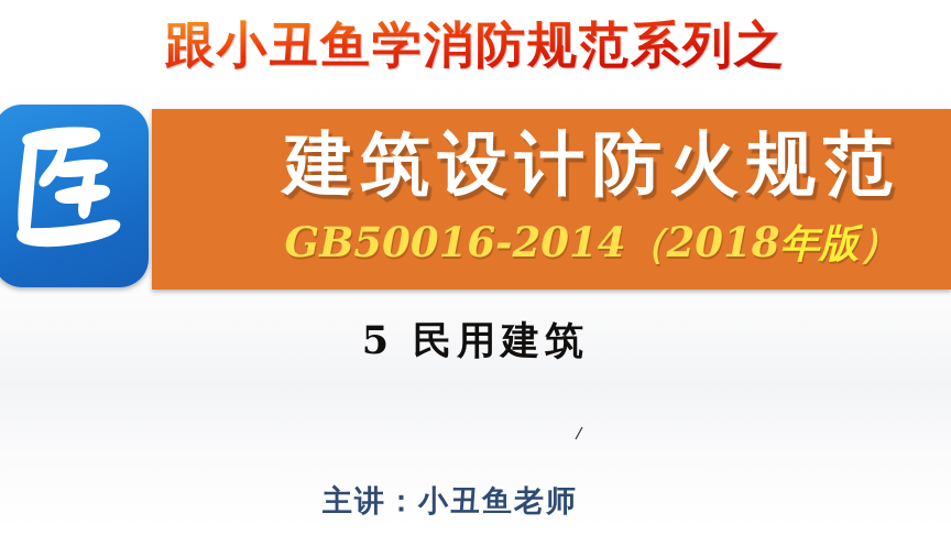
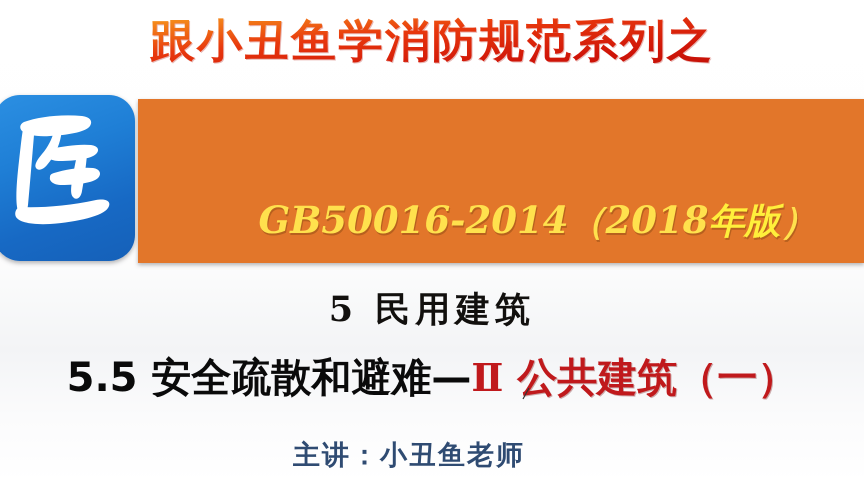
  跟小丑鱼学消防规范系列之
- 建筑设计防火规范
  GB50016-2014（2018年版）
  5 民用建筑
+ 5.5 安全疏散和避难—Ⅱ 公共建筑（一）
  主讲：小丑鱼老师
